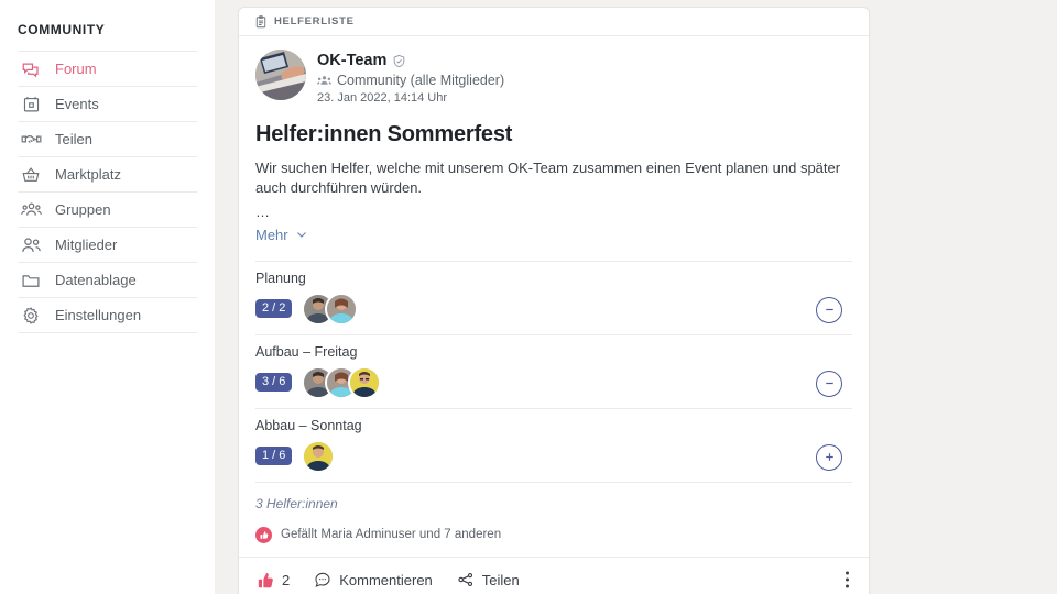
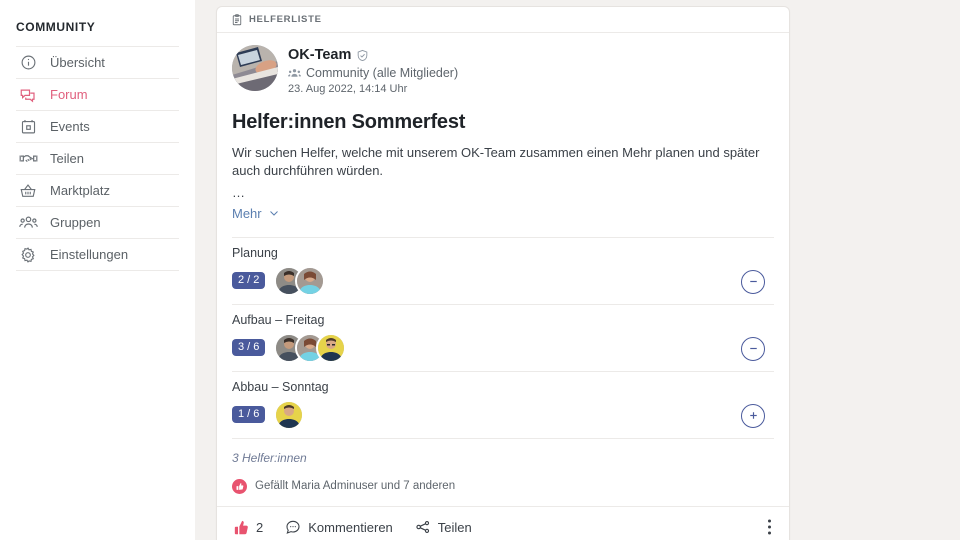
  COMMUNITY
+ Übersicht
  Forum
  Events
  Teilen
  Marktplatz
  Gruppen
- Mitglieder
- Datenablage
  Einstellungen
  HELFERLISTE
  OK-Team
  Community (alle Mitglieder)
- 23. Jan 2022, 14:14 Uhr
+ 23. Aug 2022, 14:14 Uhr
  Helfer:innen Sommerfest
- Wir suchen Helfer, welche mit unserem OK-Team zusammen einen Event planen und später auch durchführen würden.
+ Wir suchen Helfer, welche mit unserem OK-Team zusammen einen Mehr planen und später auch durchführen würden.
  …
  Mehr
  Planung
  2 / 2
  Aufbau – Freitag
  3 / 6
  Abbau – Sonntag
  1 / 6
  3 Helfer:innen
  Gefällt Maria Adminuser und 7 anderen
  2
  Kommentieren
  Teilen
